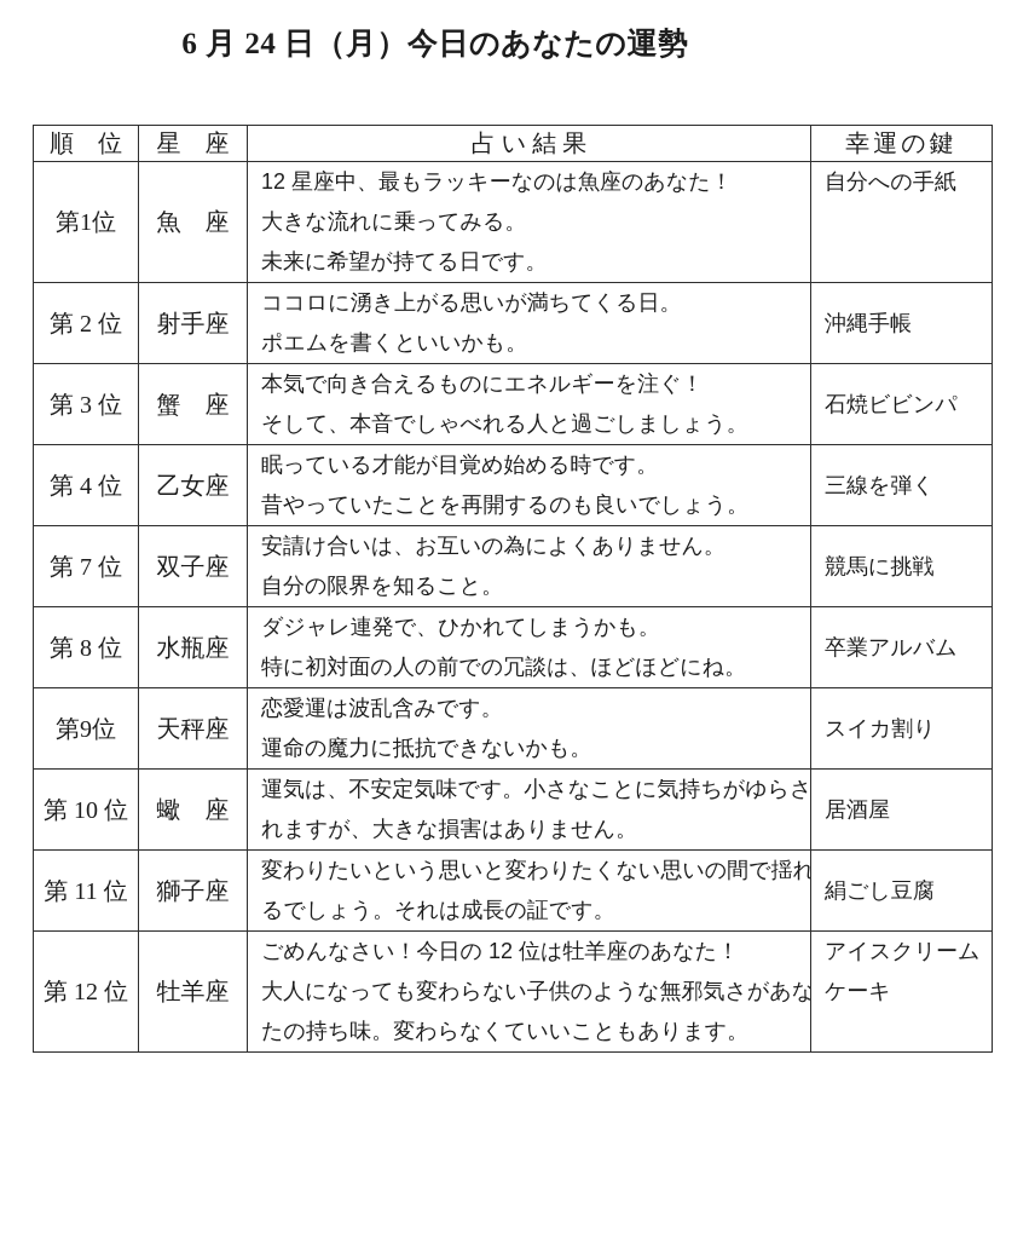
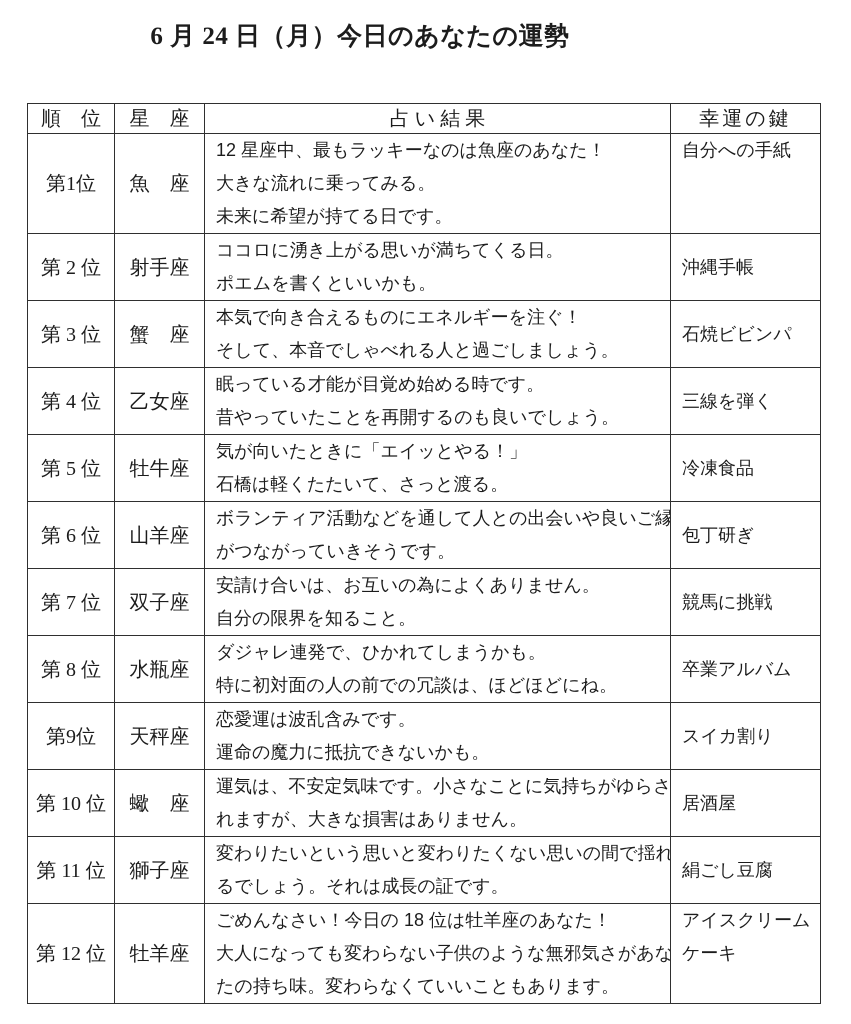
  6 月 24 日（月）今日のあなたの運勢
  順 位	星 座	占 い 結 果	幸運の鍵
  第1位	魚 座	12 星座中、最もラッキーなのは魚座のあなた！大きな流れに乗ってみる。未来に希望が持てる日です。	自分への手紙
  第 2 位	射手座	ココロに湧き上がる思いが満ちてくる日。ポエムを書くといいかも。	沖縄手帳
  第 3 位	蟹 座	本気で向き合えるものにエネルギーを注ぐ！そして、本音でしゃべれる人と過ごしましょう。	石焼ビビンパ
  第 4 位	乙女座	眠っている才能が目覚め始める時です。昔やっていたことを再開するのも良いでしょう。	三線を弾く
+ 第 5 位	牡牛座	気が向いたときに「エイッとやる！」石橋は軽くたたいて、さっと渡る。	冷凍食品
+ 第 6 位	山羊座	ボランティア活動などを通して人との出会いや良いご縁がつながっていきそうです。	包丁研ぎ
  第 7 位	双子座	安請け合いは、お互いの為によくありません。自分の限界を知ること。	競馬に挑戦
  第 8 位	水瓶座	ダジャレ連発で、ひかれてしまうかも。特に初対面の人の前での冗談は、ほどほどにね。	卒業アルバム
  第9位	天秤座	恋愛運は波乱含みです。運命の魔力に抵抗できないかも。	スイカ割り
  第 10 位	蠍 座	運気は、不安定気味です。小さなことに気持ちがゆらされますが、大きな損害はありません。	居酒屋
  第 11 位	獅子座	変わりたいという思いと変わりたくない思いの間で揺れるでしょう。それは成長の証です。	絹ごし豆腐
- 第 12 位	牡羊座	ごめんなさい！今日の 12 位は牡羊座のあなた！大人になっても変わらない子供のような無邪気さがあなたの持ち味。変わらなくていいこともあります。	アイスクリームケーキ
+ 第 12 位	牡羊座	ごめんなさい！今日の 18 位は牡羊座のあなた！大人になっても変わらない子供のような無邪気さがあなたの持ち味。変わらなくていいこともあります。	アイスクリームケーキ
